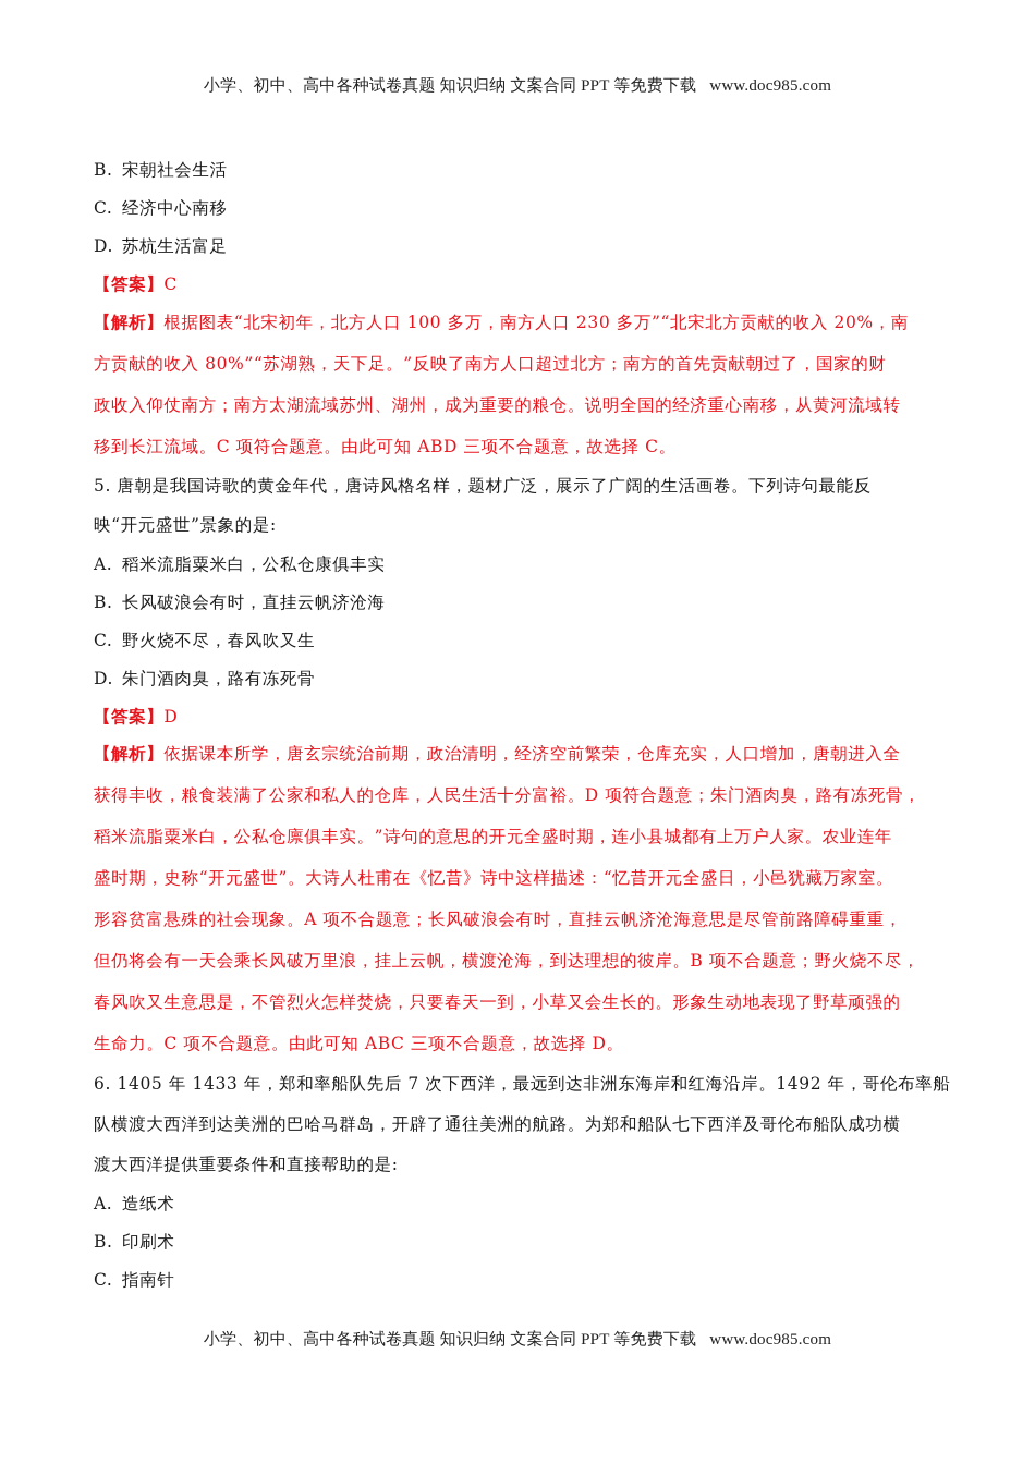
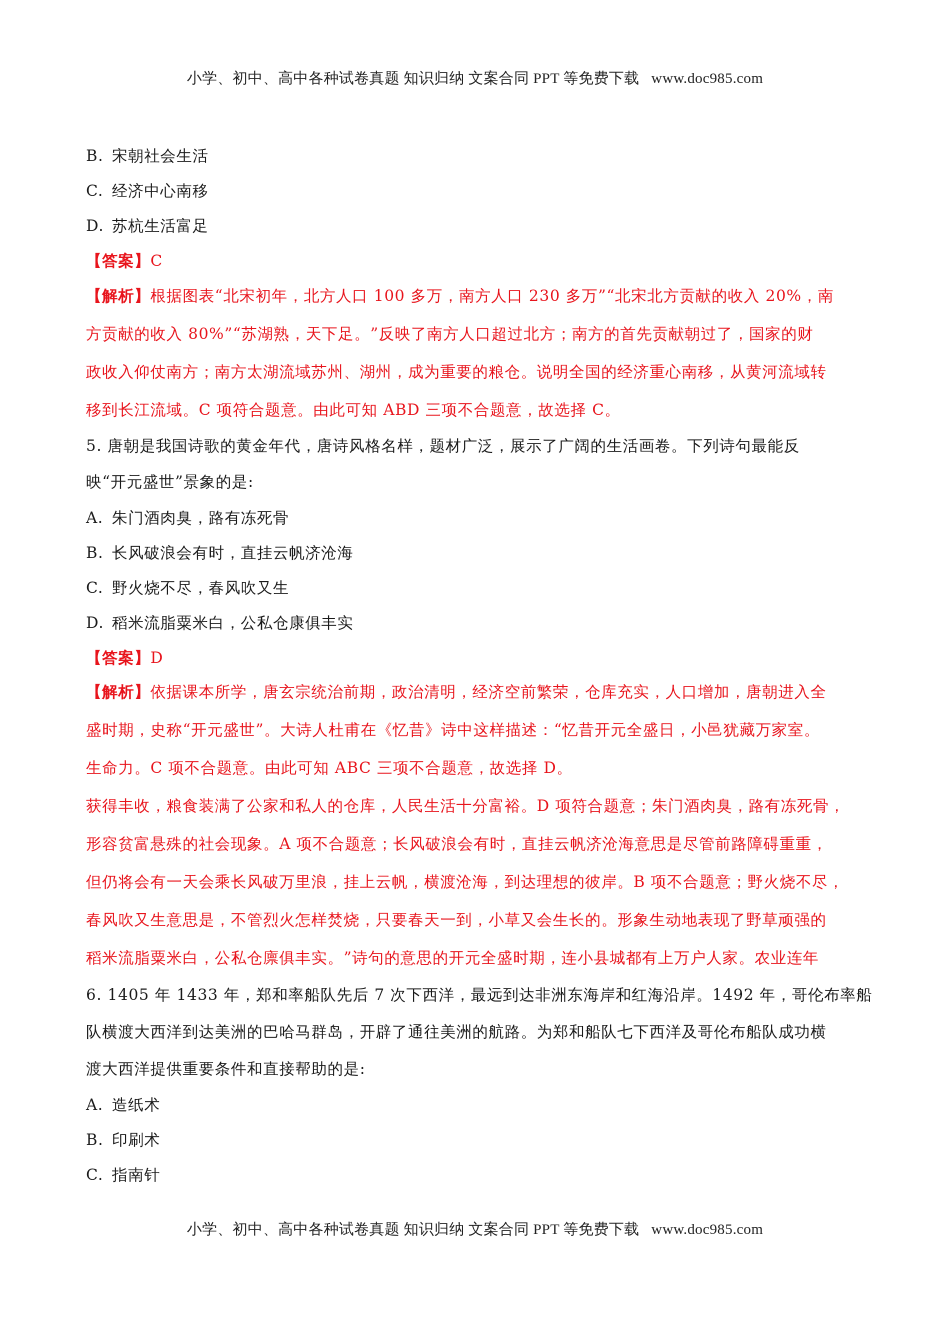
  小学、初中、高中各种试卷真题 知识归纳 文案合同 PPT 等免费下载 www.doc985.com
  B. 宋朝社会生活
  C. 经济中心南移
  D. 苏杭生活富足
  【答案】C
  【解析】根据图表“北宋初年，北方人口 100 多万，南方人口 230 多万”“北宋北方贡献的收入 20%，南
  方贡献的收入 80%”“苏湖熟，天下足。”反映了南方人口超过北方；南方的首先贡献朝过了，国家的财
  政收入仰仗南方；南方太湖流域苏州、湖州，成为重要的粮仓。说明全国的经济重心南移，从黄河流域转
  移到长江流域。C 项符合题意。由此可知 ABD 三项不合题意，故选择 C。
  5. 唐朝是我国诗歌的黄金年代，唐诗风格名样，题材广泛，展示了广阔的生活画卷。下列诗句最能反
  映“开元盛世”景象的是:
- A. 稻米流脂粟米白，公私仓康俱丰实
+ A. 朱门酒肉臭，路有冻死骨
  B. 长风破浪会有时，直挂云帆济沧海
  C. 野火烧不尽，春风吹又生
- D. 朱门酒肉臭，路有冻死骨
+ D. 稻米流脂粟米白，公私仓康俱丰实
  【答案】D
  【解析】依据课本所学，唐玄宗统治前期，政治清明，经济空前繁荣，仓库充实，人口增加，唐朝进入全
- 获得丰收，粮食装满了公家和私人的仓库，人民生活十分富裕。D 项符合题意；朱门酒肉臭，路有冻死骨，
+ 盛时期，史称“开元盛世”。大诗人杜甫在《忆昔》诗中这样描述：“忆昔开元全盛日，小邑犹藏万家室。
- 稻米流脂粟米白，公私仓廪俱丰实。”诗句的意思的开元全盛时期，连小县城都有上万户人家。农业连年
+ 生命力。C 项不合题意。由此可知 ABC 三项不合题意，故选择 D。
- 盛时期，史称“开元盛世”。大诗人杜甫在《忆昔》诗中这样描述：“忆昔开元全盛日，小邑犹藏万家室。
+ 获得丰收，粮食装满了公家和私人的仓库，人民生活十分富裕。D 项符合题意；朱门酒肉臭，路有冻死骨，
  形容贫富悬殊的社会现象。A 项不合题意；长风破浪会有时，直挂云帆济沧海意思是尽管前路障碍重重，
  但仍将会有一天会乘长风破万里浪，挂上云帆，横渡沧海，到达理想的彼岸。B 项不合题意；野火烧不尽，
  春风吹又生意思是，不管烈火怎样焚烧，只要春天一到，小草又会生长的。形象生动地表现了野草顽强的
- 生命力。C 项不合题意。由此可知 ABC 三项不合题意，故选择 D。
+ 稻米流脂粟米白，公私仓廪俱丰实。”诗句的意思的开元全盛时期，连小县城都有上万户人家。农业连年
  6. 1405 年 1433 年，郑和率船队先后 7 次下西洋，最远到达非洲东海岸和红海沿岸。1492 年，哥伦布率船
  队横渡大西洋到达美洲的巴哈马群岛，开辟了通往美洲的航路。为郑和船队七下西洋及哥伦布船队成功横
  渡大西洋提供重要条件和直接帮助的是:
  A. 造纸术
  B. 印刷术
  C. 指南针
  小学、初中、高中各种试卷真题 知识归纳 文案合同 PPT 等免费下载 www.doc985.com
